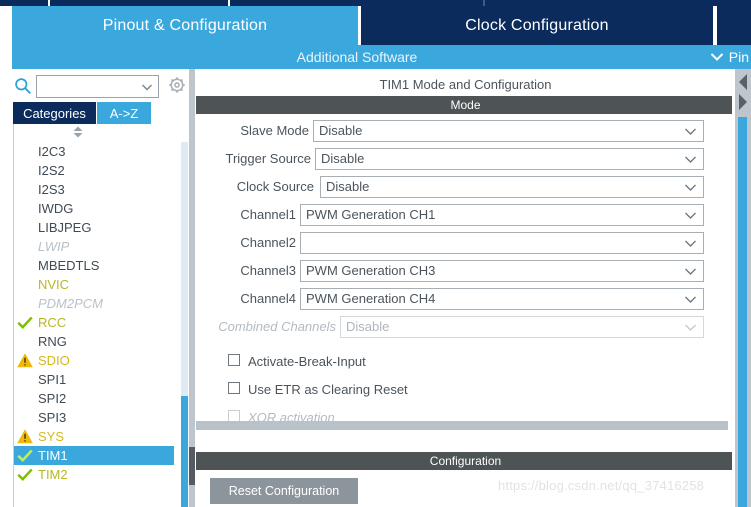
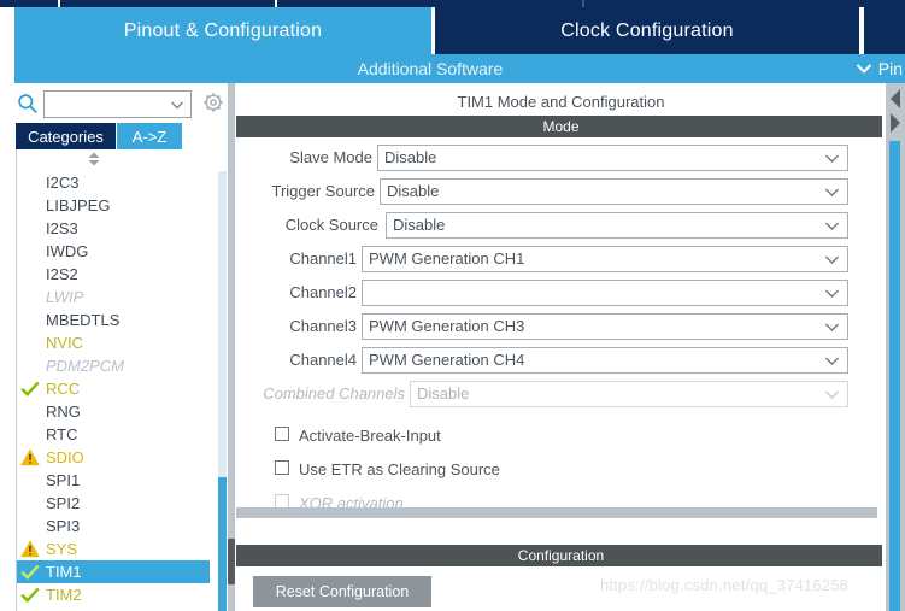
  Pinout & Configuration
  Clock Configuration
  Additional Software
  Pin
  Categories
  A->Z
  I2C3
- I2S2
+ LIBJPEG
  I2S3
  IWDG
- LIBJPEG
+ I2S2
  LWIP
  MBEDTLS
  NVIC
  PDM2PCM
  RCC
  RNG
+ RTC
  SDIO
  SPI1
  SPI2
  SPI3
  SYS
  TIM1
  TIM2
  TIM1 Mode and Configuration
  Mode
  Slave Mode
  Disable
  Trigger Source
  Disable
  Clock Source
  Disable
  Channel1
  PWM Generation CH1
  Channel2
  Channel3
  PWM Generation CH3
  Channel4
  PWM Generation CH4
  Combined Channels
  Disable
  Activate-Break-Input
- Use ETR as Clearing Reset
+ Use ETR as Clearing Source
  XOR activation
  Configuration
  Reset Configuration
  https://blog.csdn.net/qq_37416258
